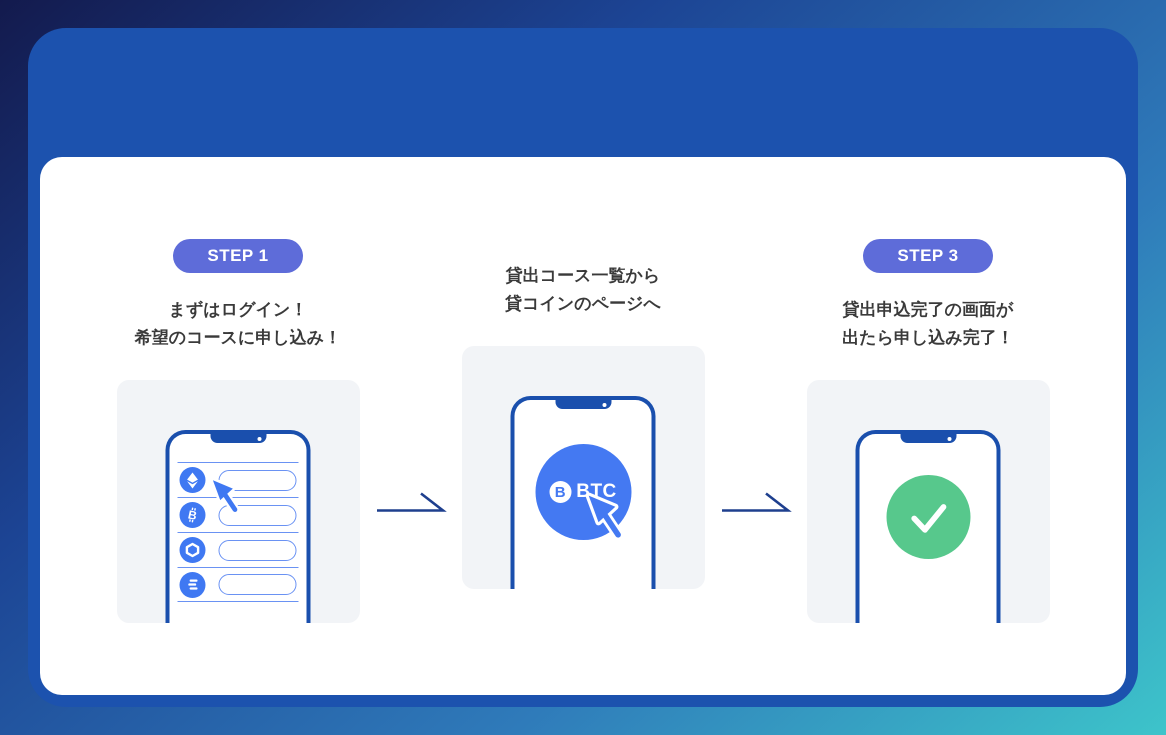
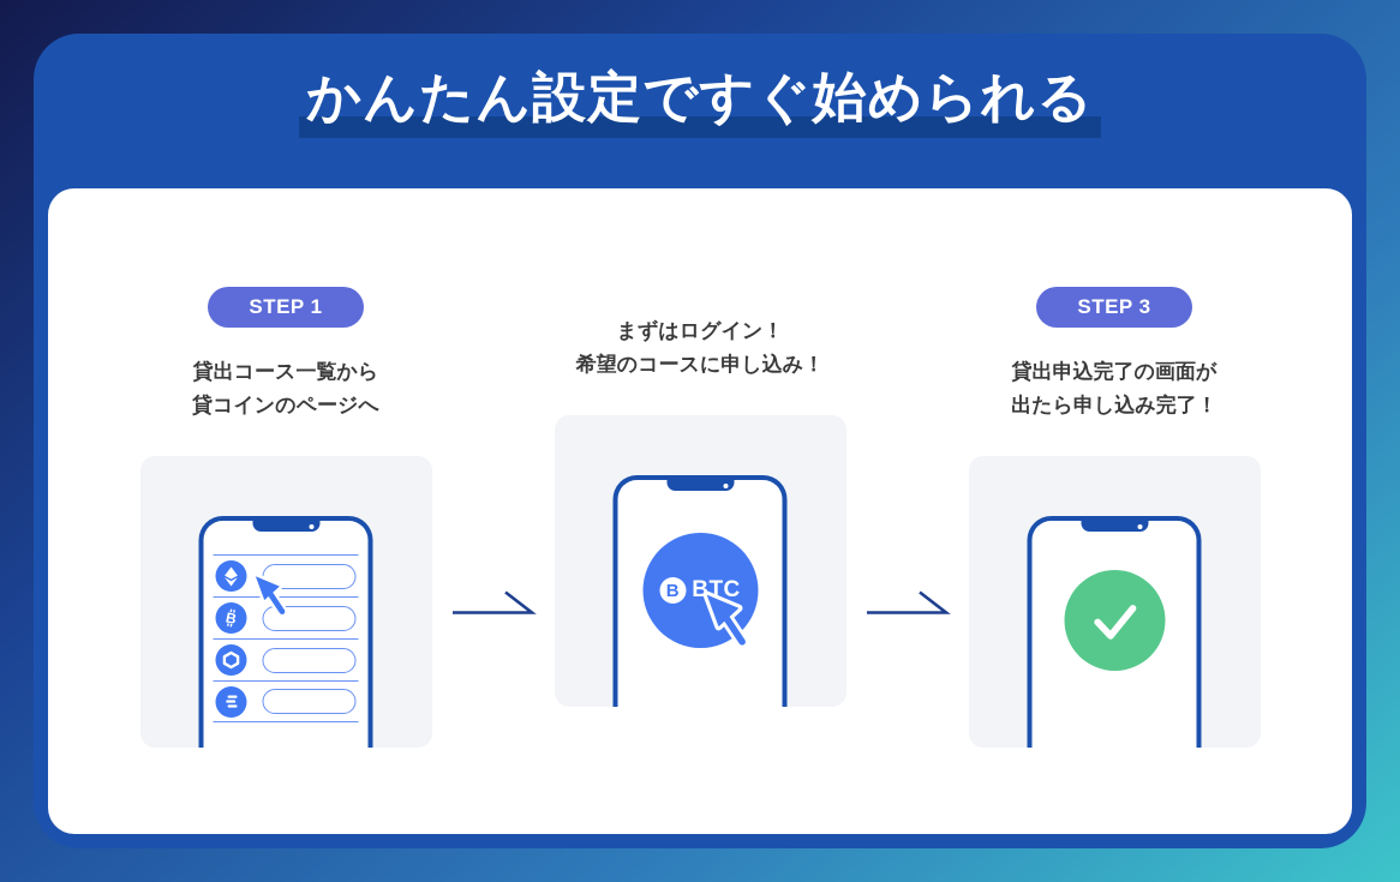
+ かんたん設定ですぐ始められる
  STEP 1
- まずはログイン！
+ 貸出コース一覧から
- 希望のコースに申し込み！
+ 貸コインのページへ
- 貸出コース一覧から
+ まずはログイン！
- 貸コインのページへ
+ 希望のコースに申し込み！
  B
  BTC
  STEP 3
  貸出申込完了の画面が
  出たら申し込み完了！
